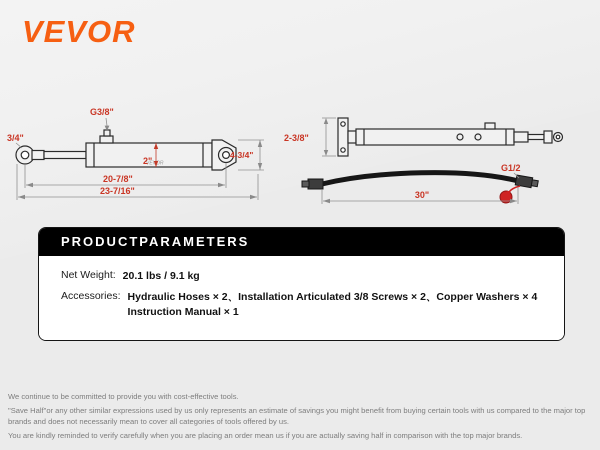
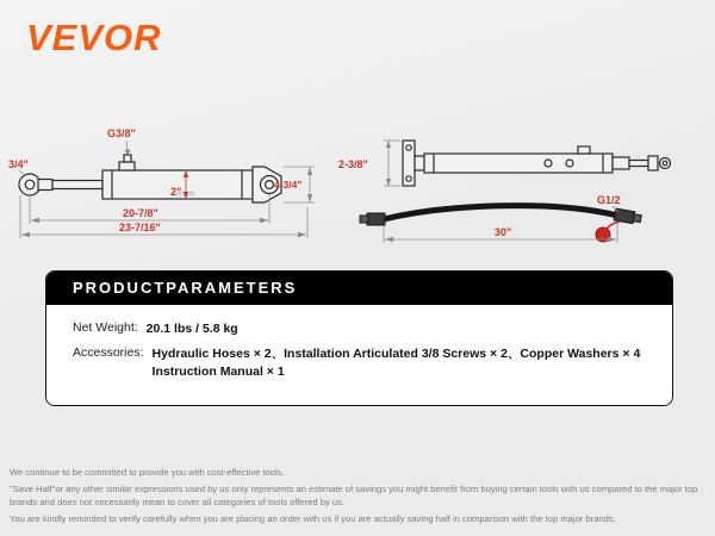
  VEVOR
  G3/8"
  3/4"
  2"
  4-3/4"
  20-7/8"
  23-7/16"
  2-3/8"
  30"
  G1/2
  PRODUCTPARAMETERS
  Net Weight:
- 20.1 lbs / 9.1 kg
+ 20.1 lbs / 5.8 kg
  Accessories:
  Hydraulic Hoses × 2、Installation Articulated 3/8 Screws × 2、Copper Washers × 4
  Instruction Manual × 1
  We continue to be committed to provide you with cost-effective tools.
  "Save Half"or any other similar expressions used by us only represents an estimate of savings you might benefit from buying certain tools with us compared to the major top brands and does not necessarily mean to cover all categories of tools offered by us.
- You are kindly reminded to verify carefully when you are placing an order mean us if you are actually saving half in comparison with the top major brands.
+ You are kindly reminded to verify carefully when you are placing an order with us if you are actually saving half in comparison with the top major brands.
